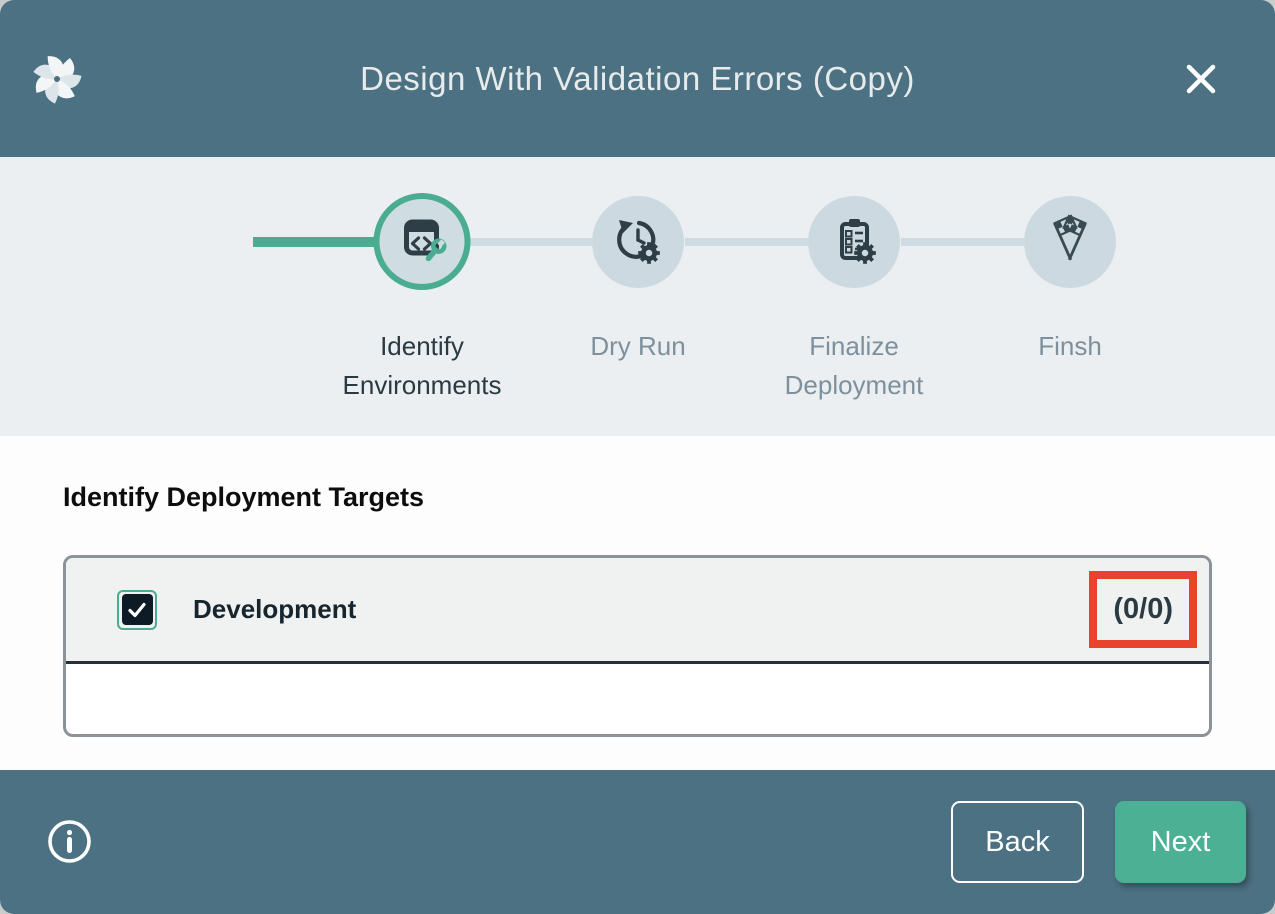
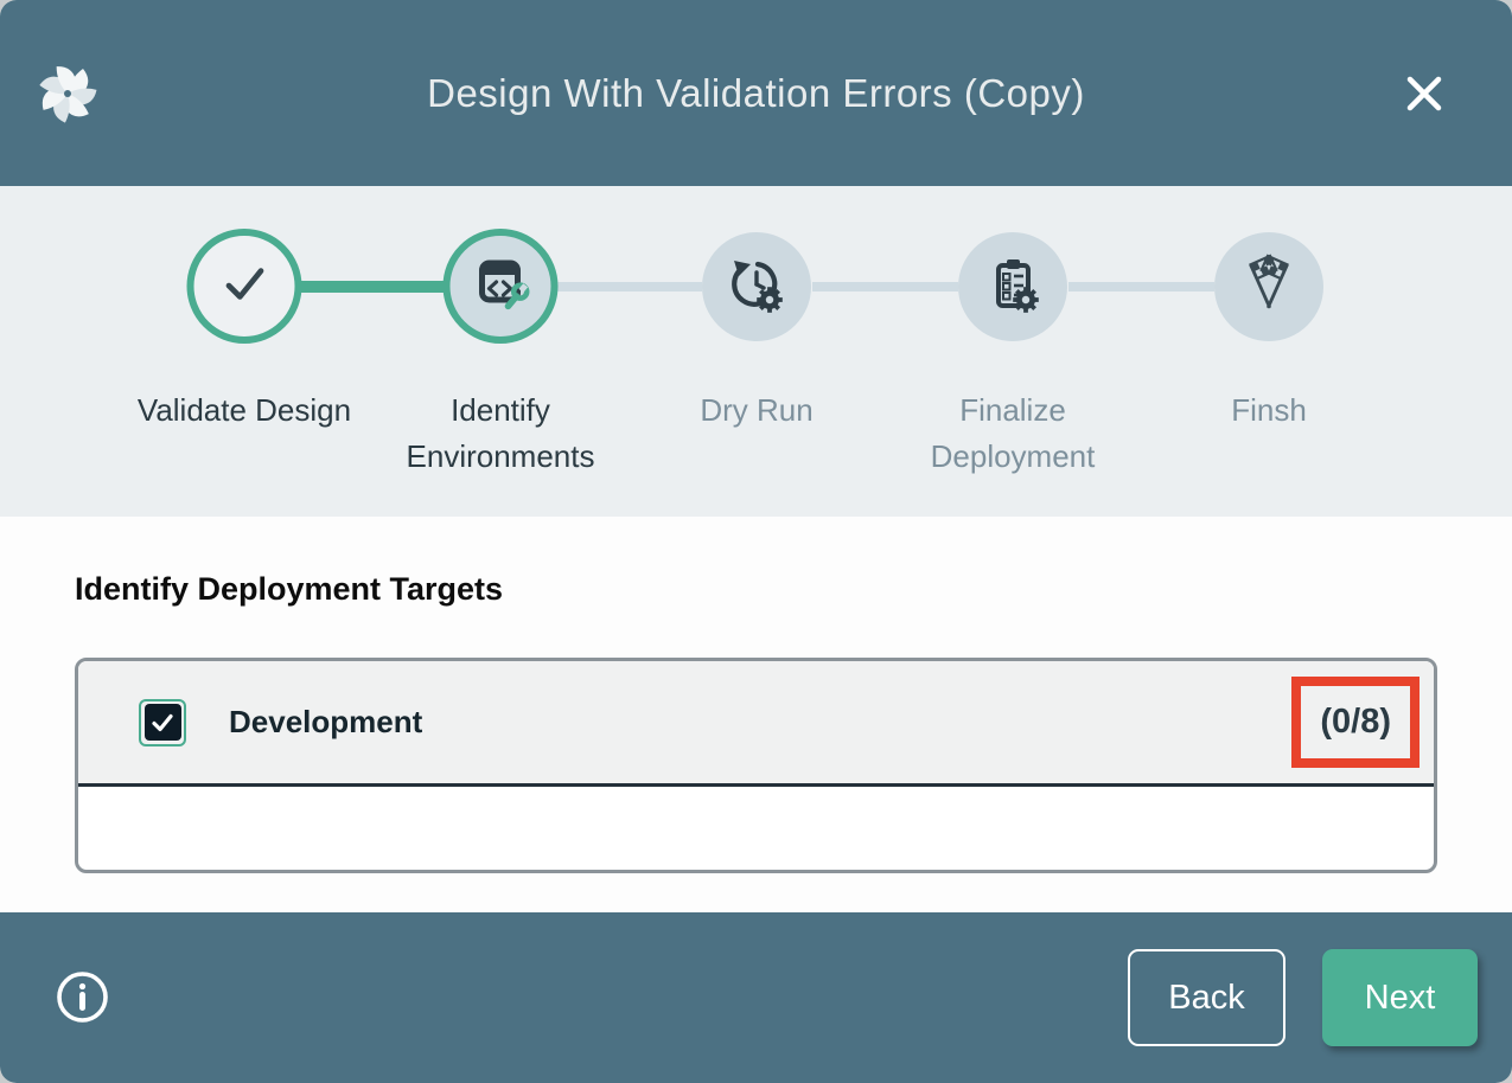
  Design With Validation Errors (Copy)
+ Validate Design
  Identify Environments
  Dry Run
  Finalize Deployment
  Finsh
  Identify Deployment Targets
  Development
- (0/0)
+ (0/8)
  Back
  Next
